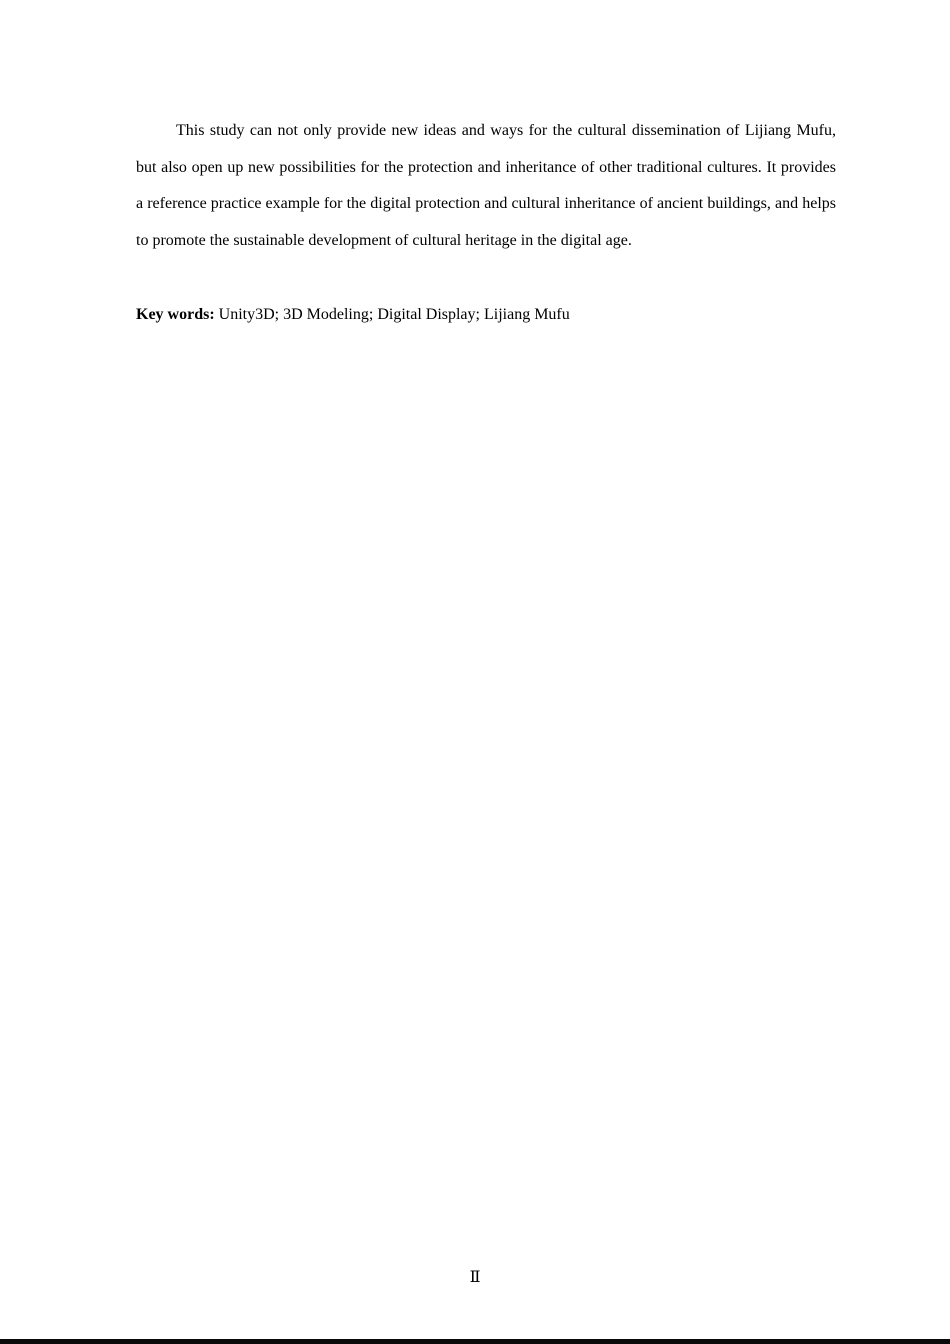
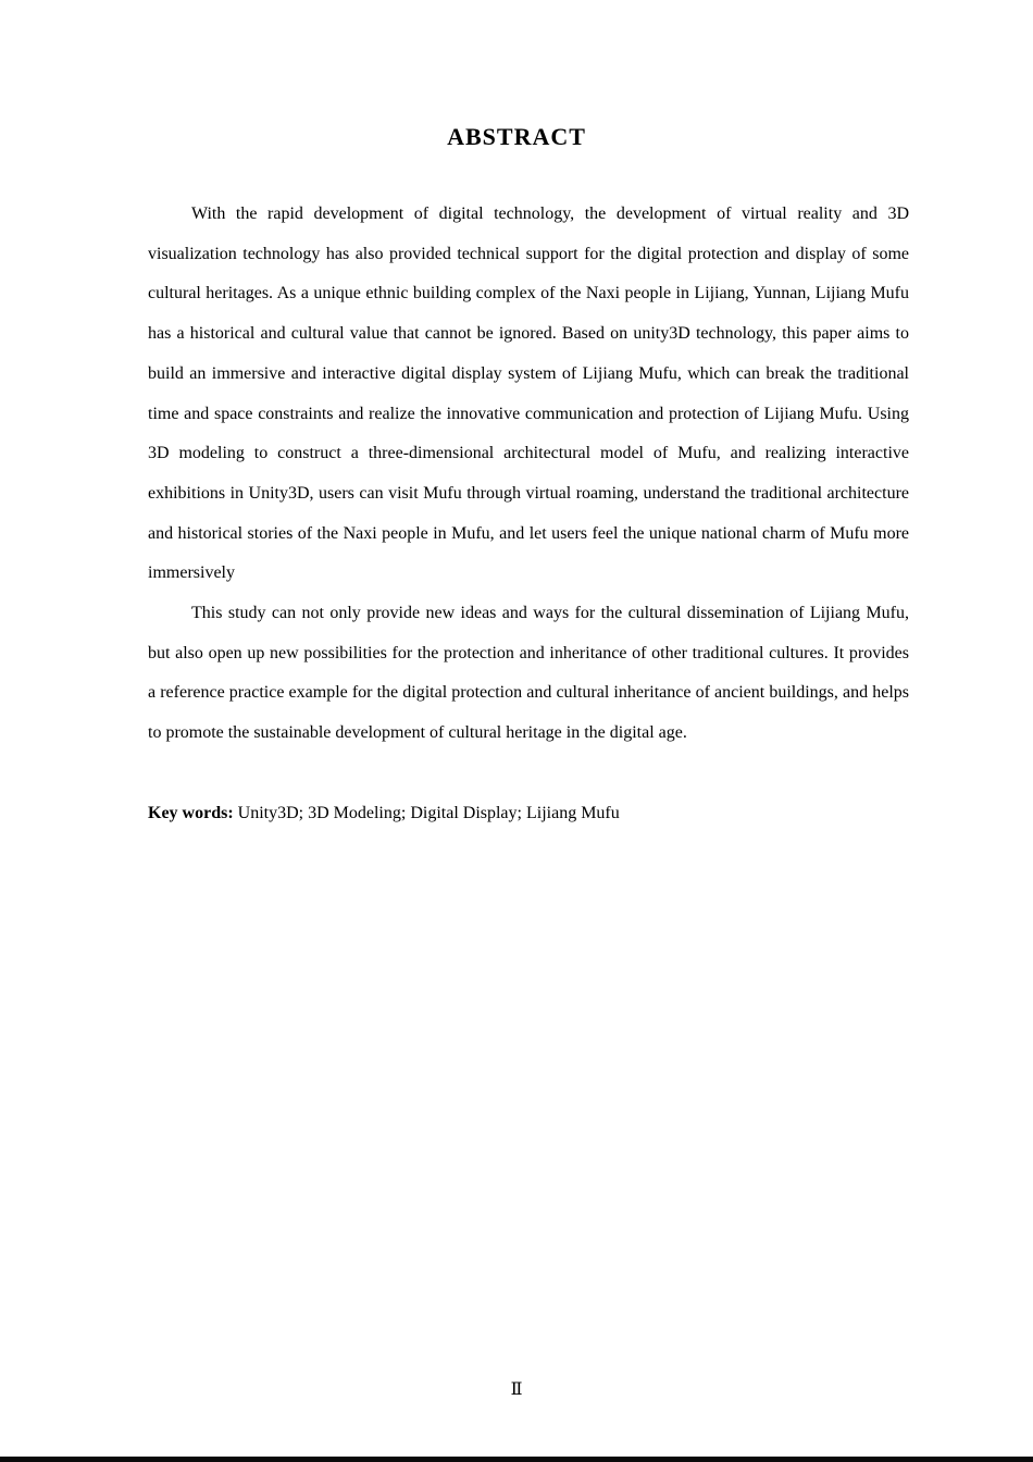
+ ABSTRACT
+ With the rapid development of digital technology, the development of virtual reality and 3D visualization technology has also provided technical support for the digital protection and display of some cultural heritages. As a unique ethnic building complex of the Naxi people in Lijiang, Yunnan, Lijiang Mufu has a historical and cultural value that cannot be ignored. Based on unity3D technology, this paper aims to build an immersive and interactive digital display system of Lijiang Mufu, which can break the traditional time and space constraints and realize the innovative communication and protection of Lijiang Mufu. Using 3D modeling to construct a three-dimensional architectural model of Mufu, and realizing interactive exhibitions in Unity3D, users can visit Mufu through virtual roaming, understand the traditional architecture and historical stories of the Naxi people in Mufu, and let users feel the unique national charm of Mufu more immersively
  This study can not only provide new ideas and ways for the cultural dissemination of Lijiang Mufu, but also open up new possibilities for the protection and inheritance of other traditional cultures. It provides a reference practice example for the digital protection and cultural inheritance of ancient buildings, and helps to promote the sustainable development of cultural heritage in the digital age.
  Key words: Unity3D; 3D Modeling; Digital Display; Lijiang Mufu
  Ⅱ
